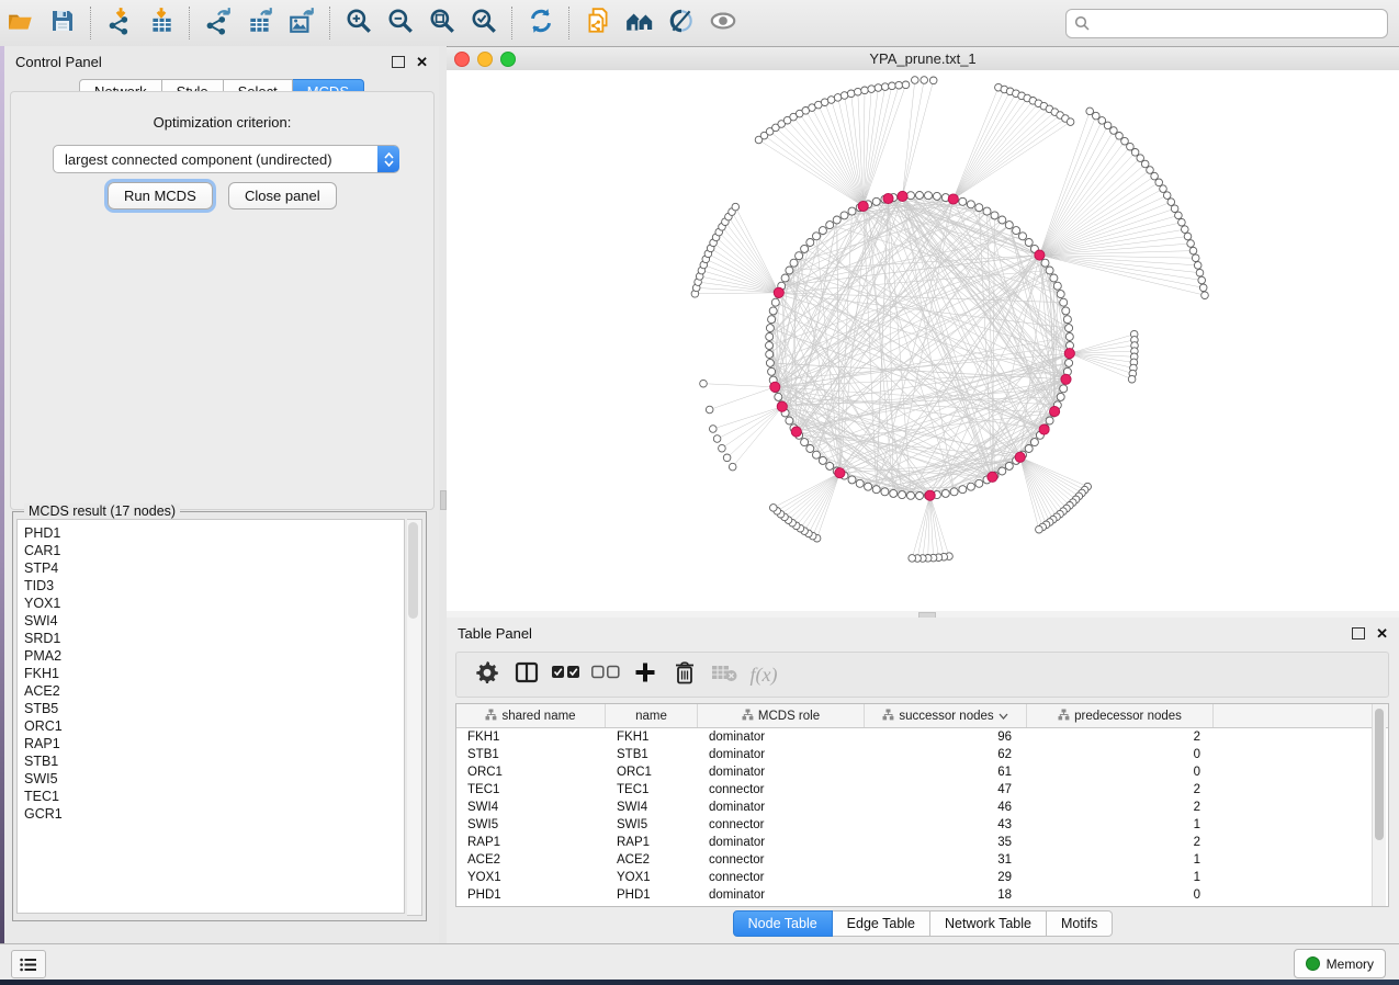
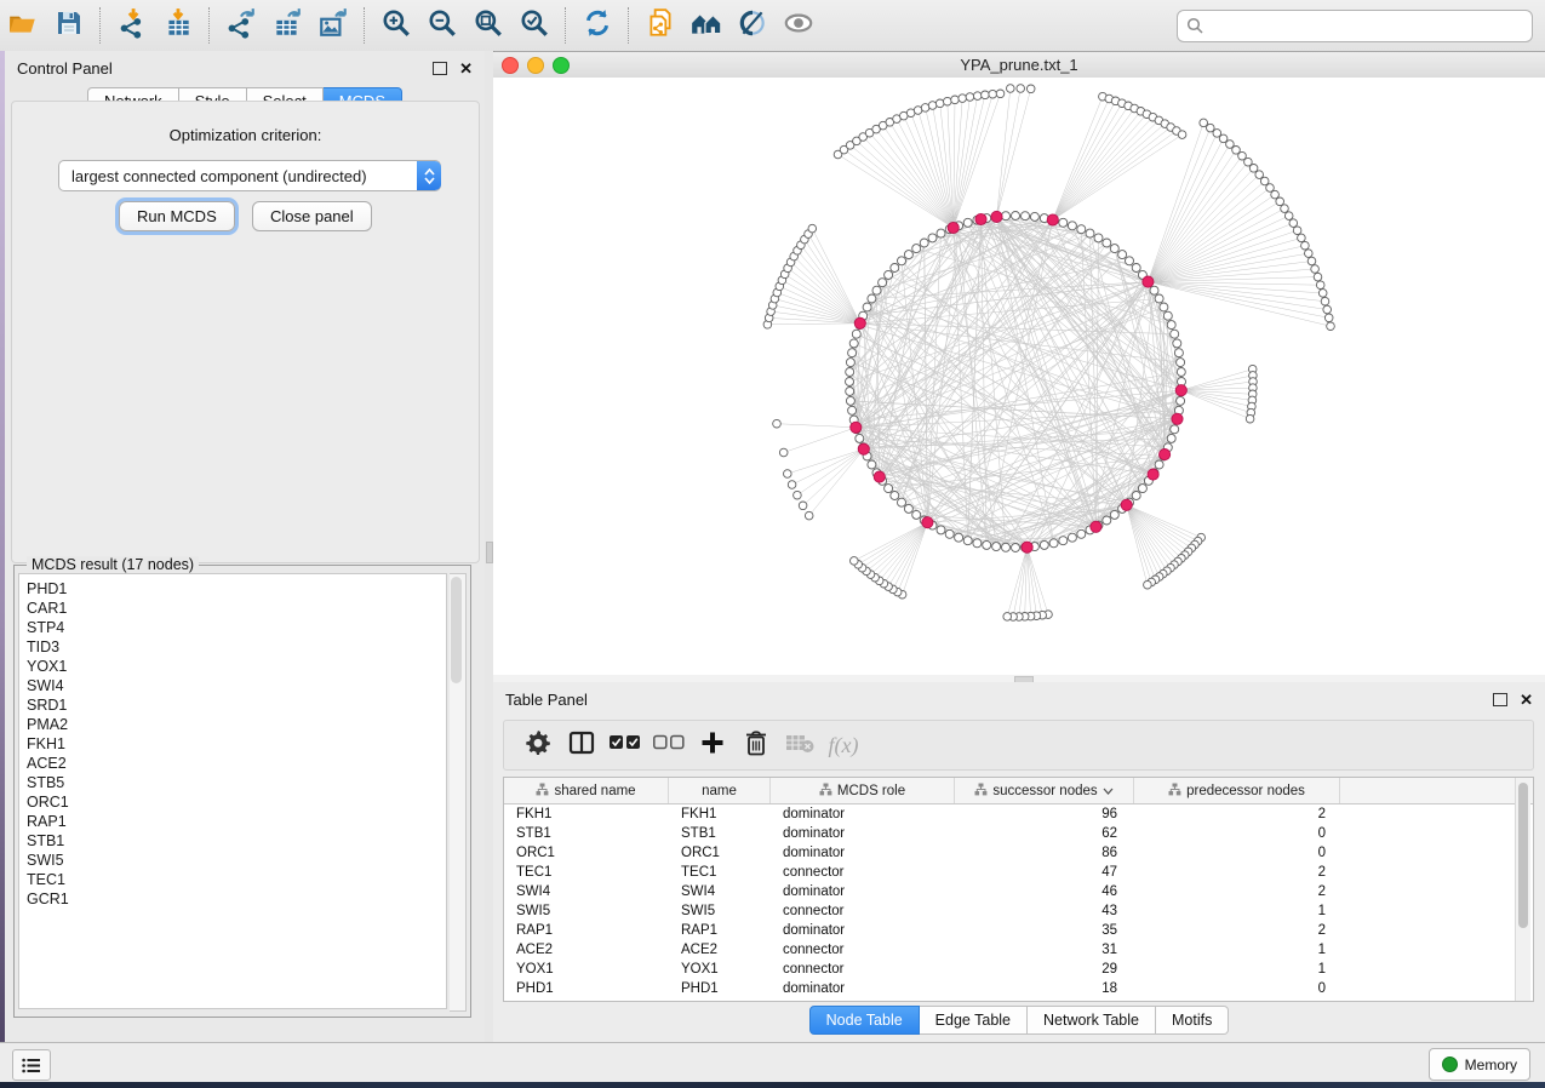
  Control Panel
  ✕
  Optimization criterion:
  largest connected component (undirected)
  Run MCDS
  Close panel
  MCDS result (17 nodes)
  PHD1
  CAR1
  STP4
  TID3
  YOX1
  SWI4
  SRD1
  PMA2
  FKH1
  ACE2
  STB5
  ORC1
  RAP1
  STB1
  SWI5
  TEC1
  GCR1
  YPA_prune.txt_1
  Table Panel
  ✕
  f(x)
  shared name
  name
  MCDS role
  successor nodes
  predecessor nodes
  FKH1
  FKH1
  dominator
  96
  2
  STB1
  STB1
  dominator
  62
  0
  ORC1
  ORC1
  dominator
- 61
+ 86
  0
  TEC1
  TEC1
  connector
  47
  2
  SWI4
  SWI4
  dominator
  46
  2
  SWI5
  SWI5
  connector
  43
  1
  RAP1
  RAP1
  dominator
  35
  2
  ACE2
  ACE2
  connector
  31
  1
  YOX1
  YOX1
  connector
  29
  1
  PHD1
  PHD1
  dominator
  18
  0
  Node Table
  Edge Table
  Network Table
  Motifs
  Memory
